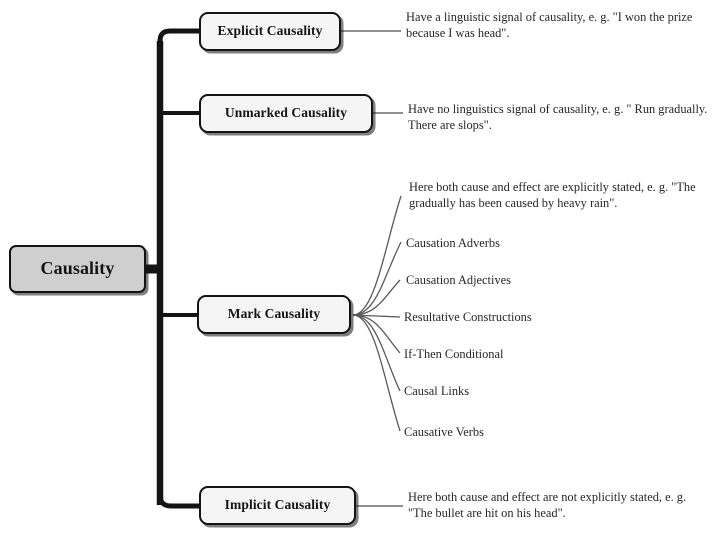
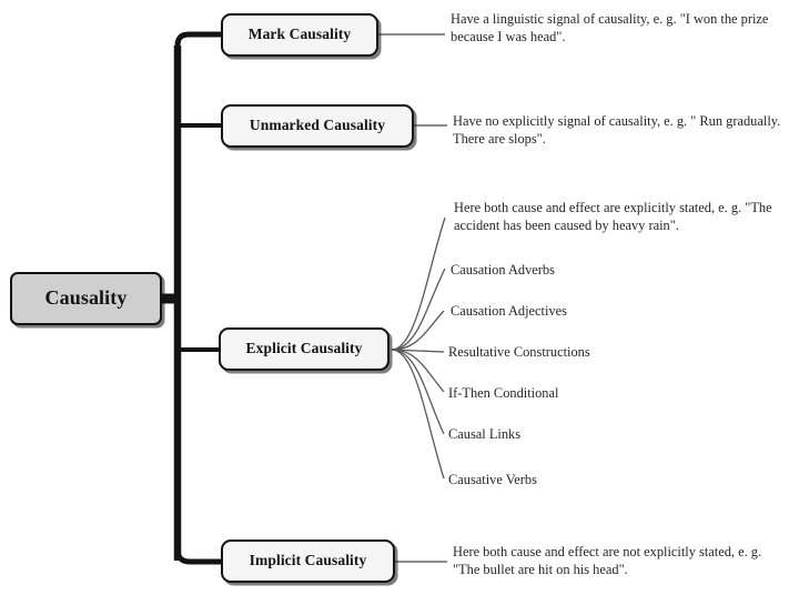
  Causality
- Explicit Causality
+ Mark Causality
  Unmarked Causality
- Mark Causality
+ Explicit Causality
  Implicit Causality
  Have a linguistic signal of causality, e. g. "I won the prize because I was head".
- Have no linguistics signal of causality, e. g. " Run gradually. There are slops".
+ Have no explicitly signal of causality, e. g. " Run gradually. There are slops".
- Here both cause and effect are explicitly stated, e. g. "The gradually has been caused by heavy rain".
+ Here both cause and effect are explicitly stated, e. g. "The accident has been caused by heavy rain".
  Here both cause and effect are not explicitly stated, e. g. "The bullet are hit on his head".
  Causation Adverbs
  Causation Adjectives
  Resultative Constructions
  If-Then Conditional
  Causal Links
  Causative Verbs
